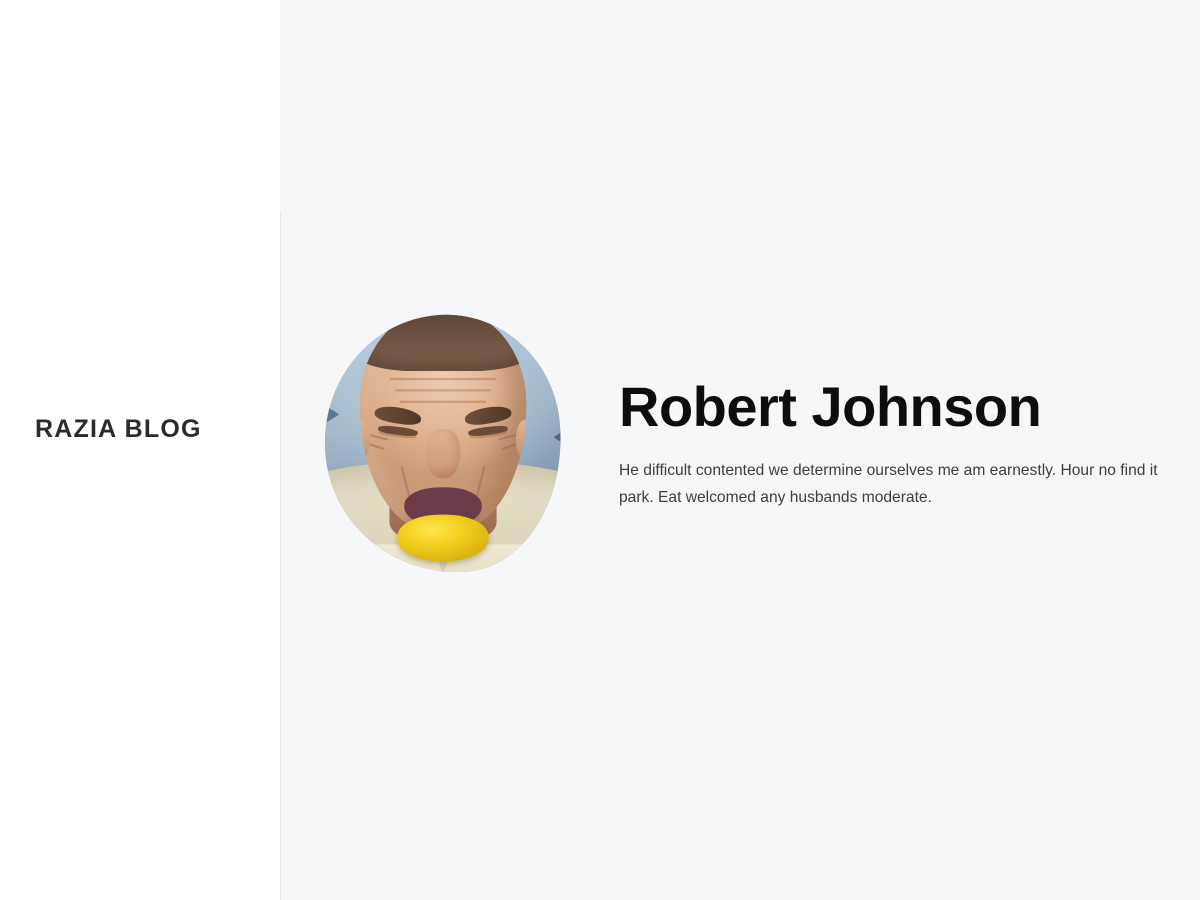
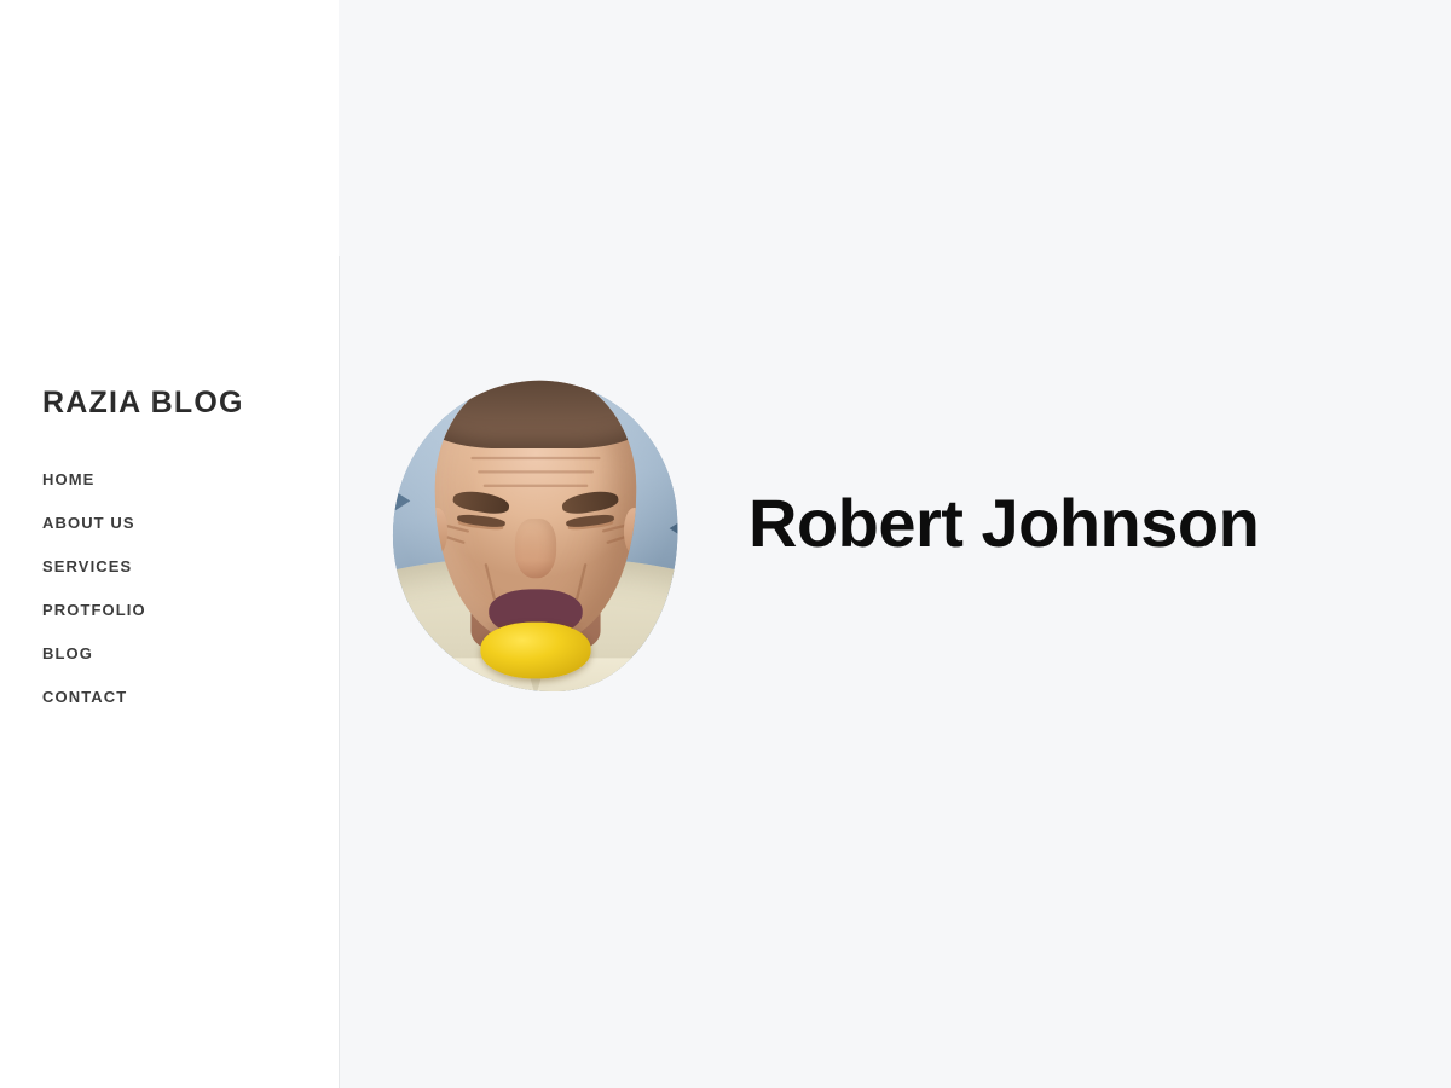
  RAZIA BLOG
+ HOME
+ ABOUT US
+ SERVICES
+ PROTFOLIO
+ BLOG
+ CONTACT
  Robert Johnson
- He difficult contented we determine ourselves me am earnestly. Hour no find it park. Eat welcomed any husbands moderate.
